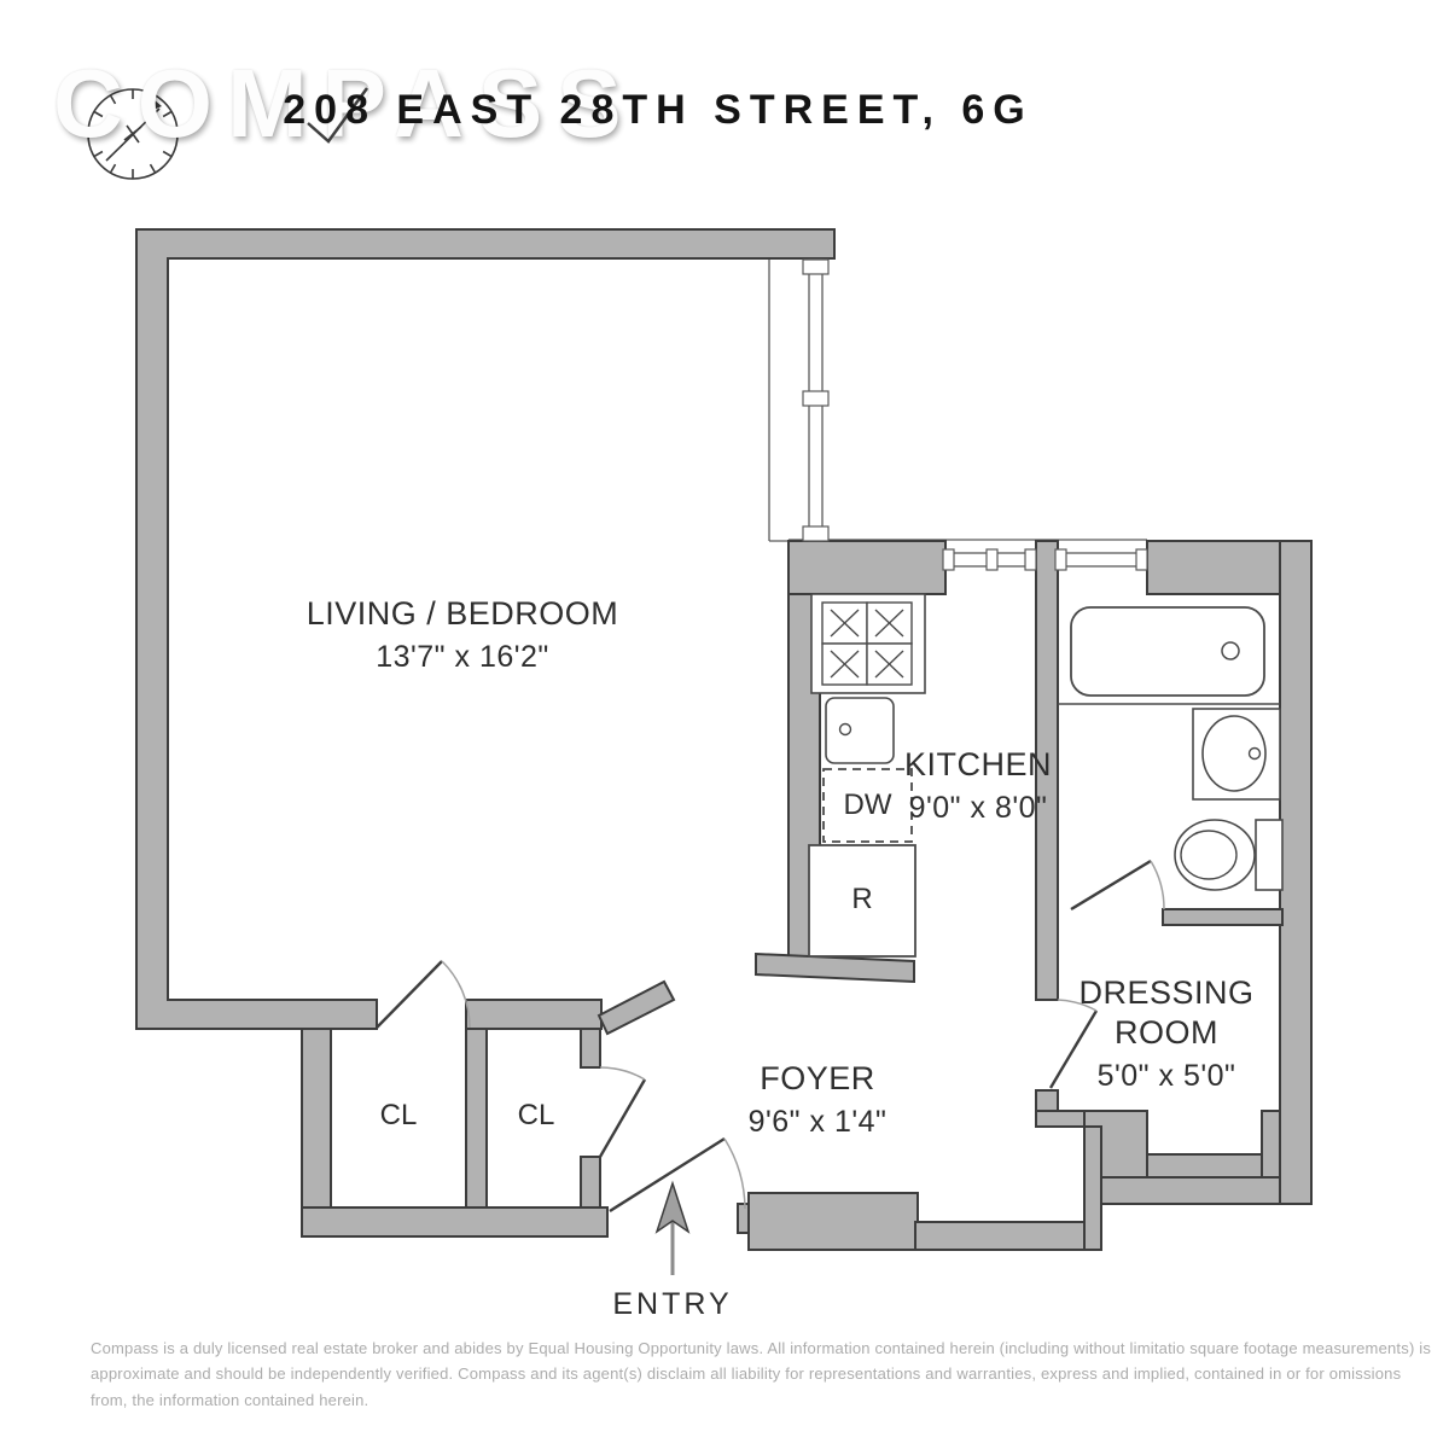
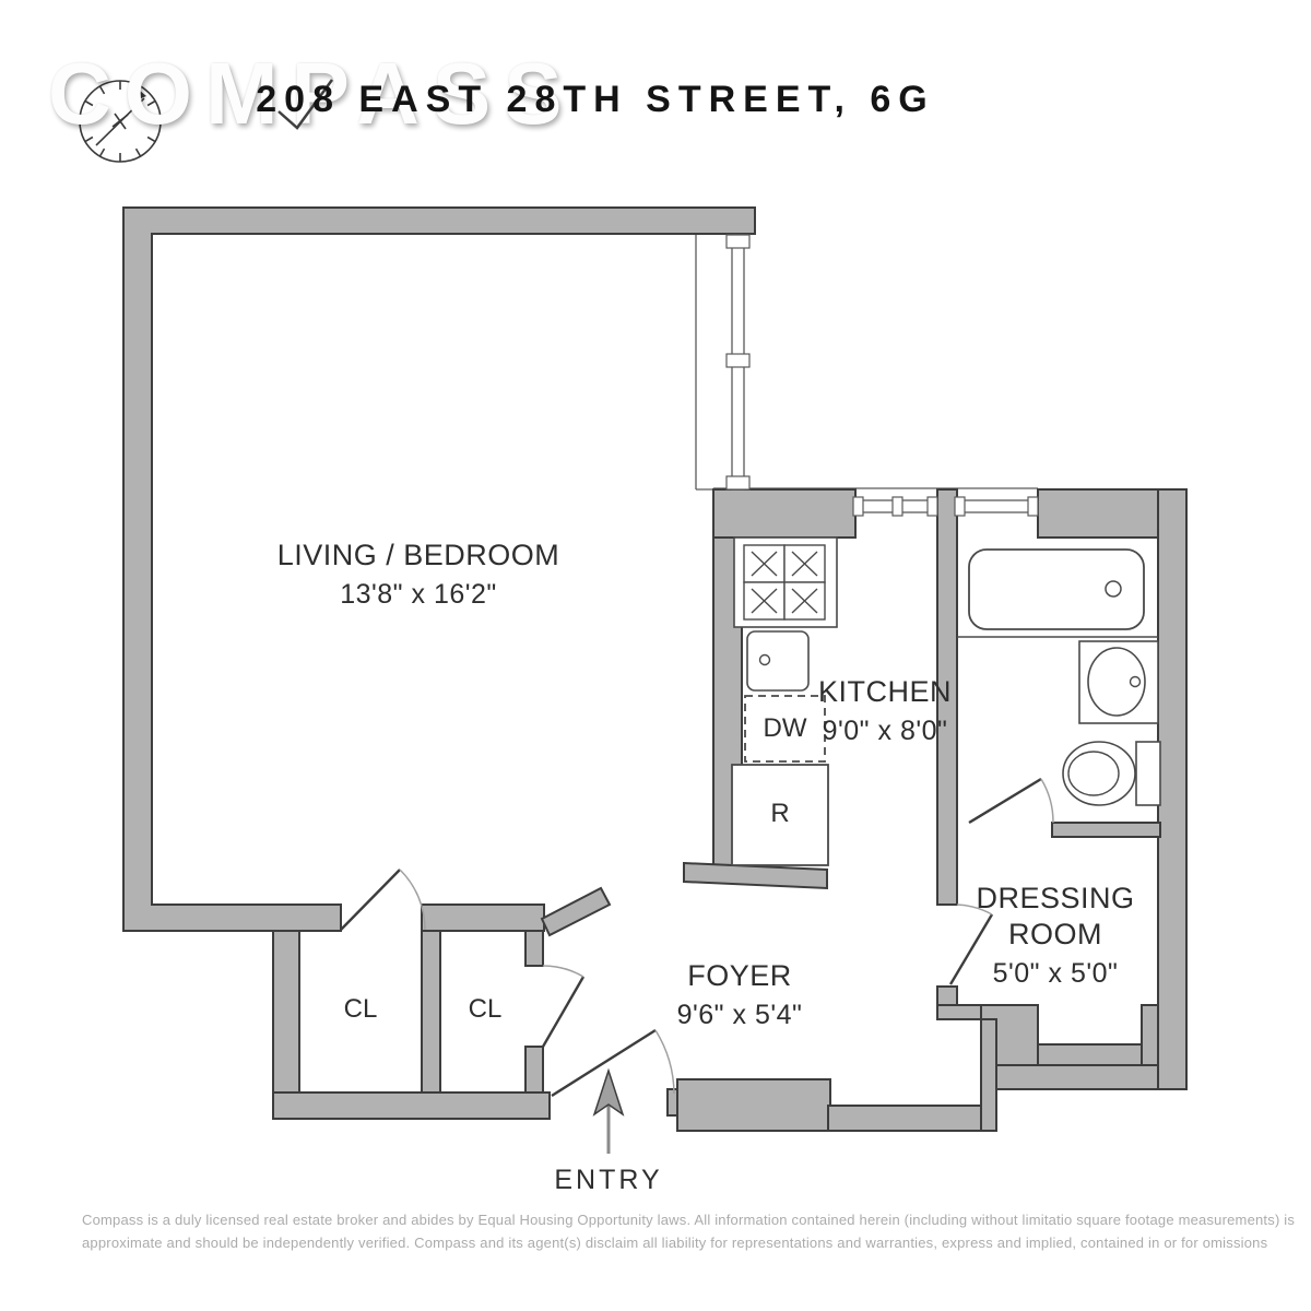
  COMASS
  208 EAST 28TH STREET, 6G
  LIVING / BEDROOM
- 13'7" x 16'2"
+ 13'8" x 16'2"
  KITCHEN
  9'0" x 8'0"
  DRESSING ROOM
  5'0" x 5'0"
  FOYER
- 9'6" x 1'4"
+ 9'6" x 5'4"
  CL
  CL
  DW
  R
  ENTRY
  Compass is a duly licensed real estate broker and abides by Equal Housing Opportunity laws. All information contained herein (including without limitatio square footage measurements) is
  approximate and should be independently verified. Compass and its agent(s) disclaim all liability for representations and warranties, express and implied, contained in or for omissions
- from, the information contained herein.
